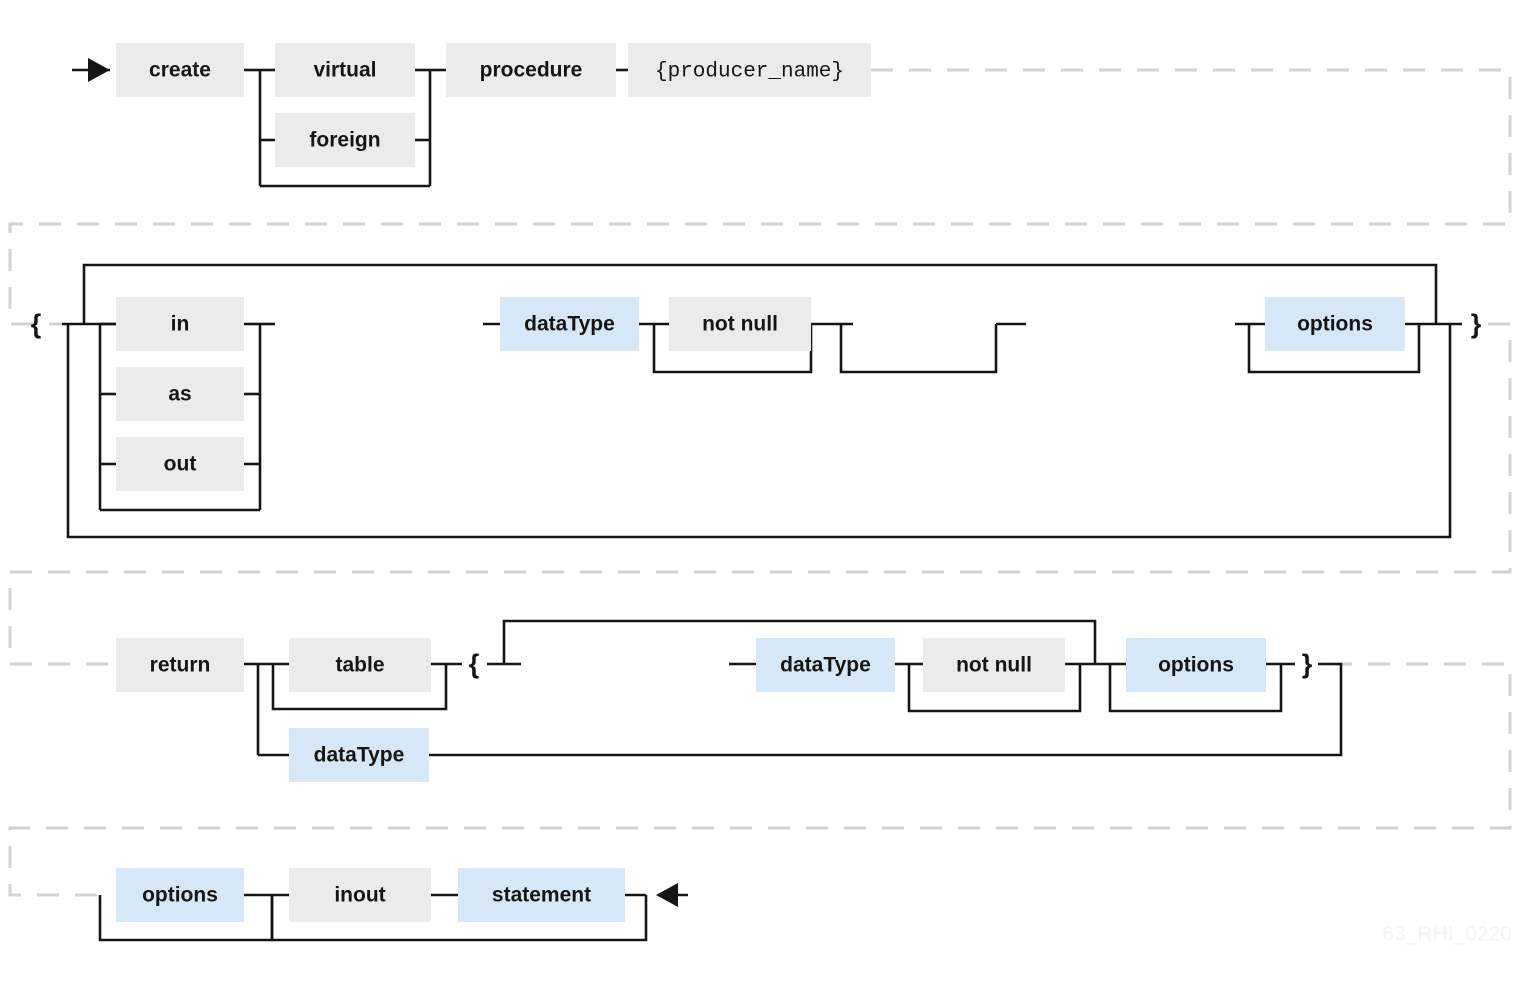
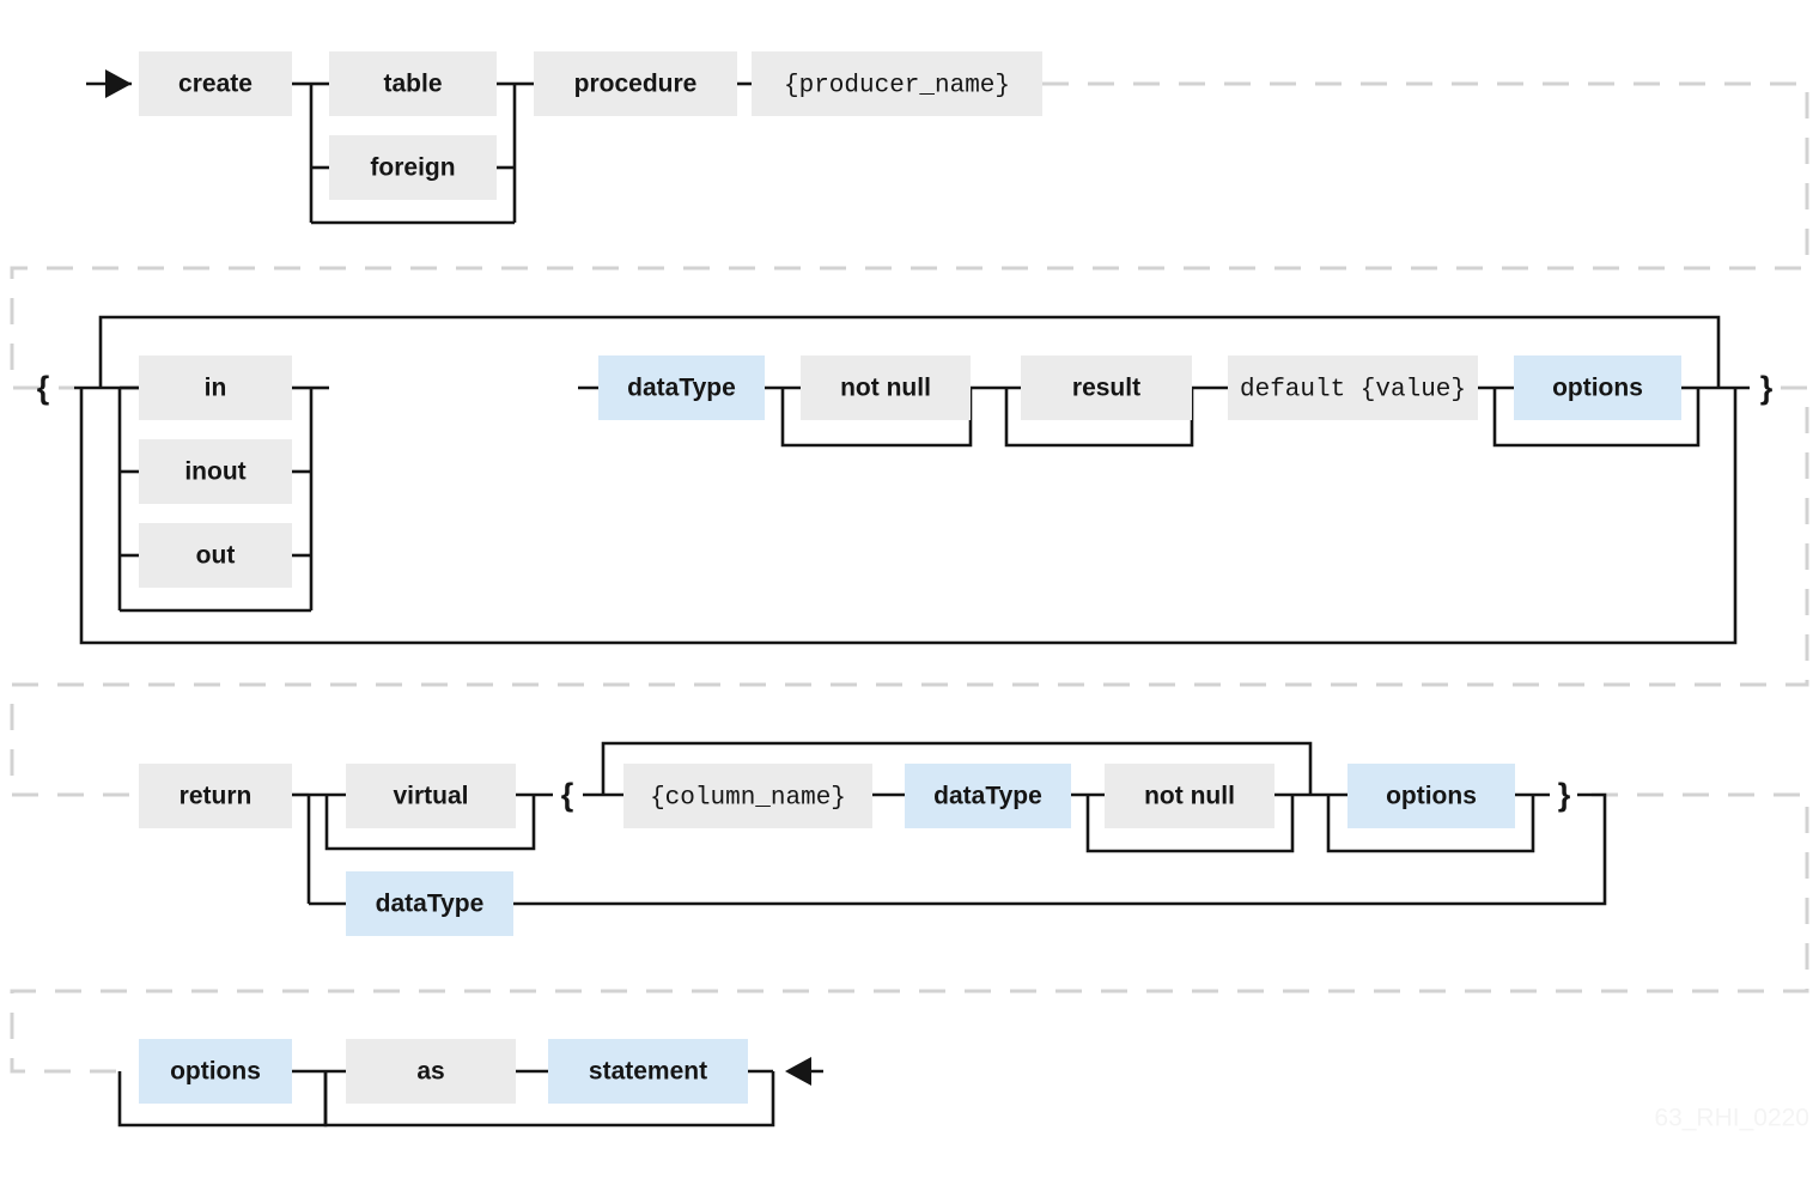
  create
- virtual
+ table
  foreign
  procedure
  {producer_name}
  in
- as
+ inout
  out
  dataType
  not null
+ result
+ default {value}
  options
  return
- table
+ virtual
  dataType
+ {column_name}
  dataType
  not null
  options
  options
- inout
+ as
  statement
  {
  }
  {
  }
